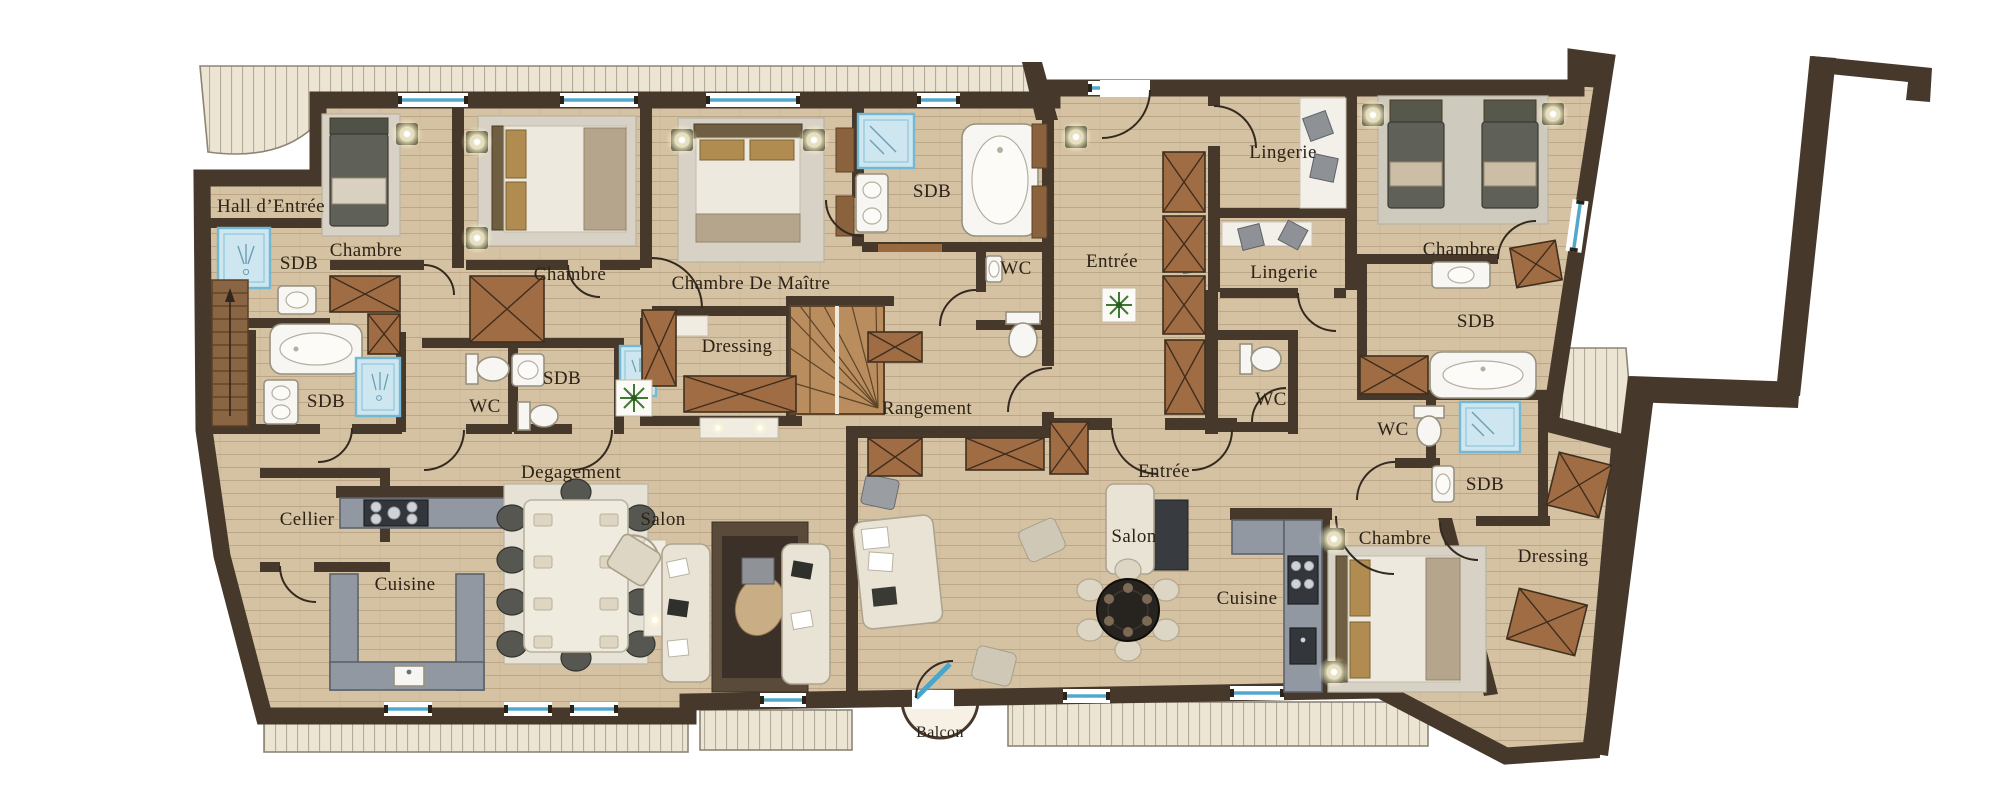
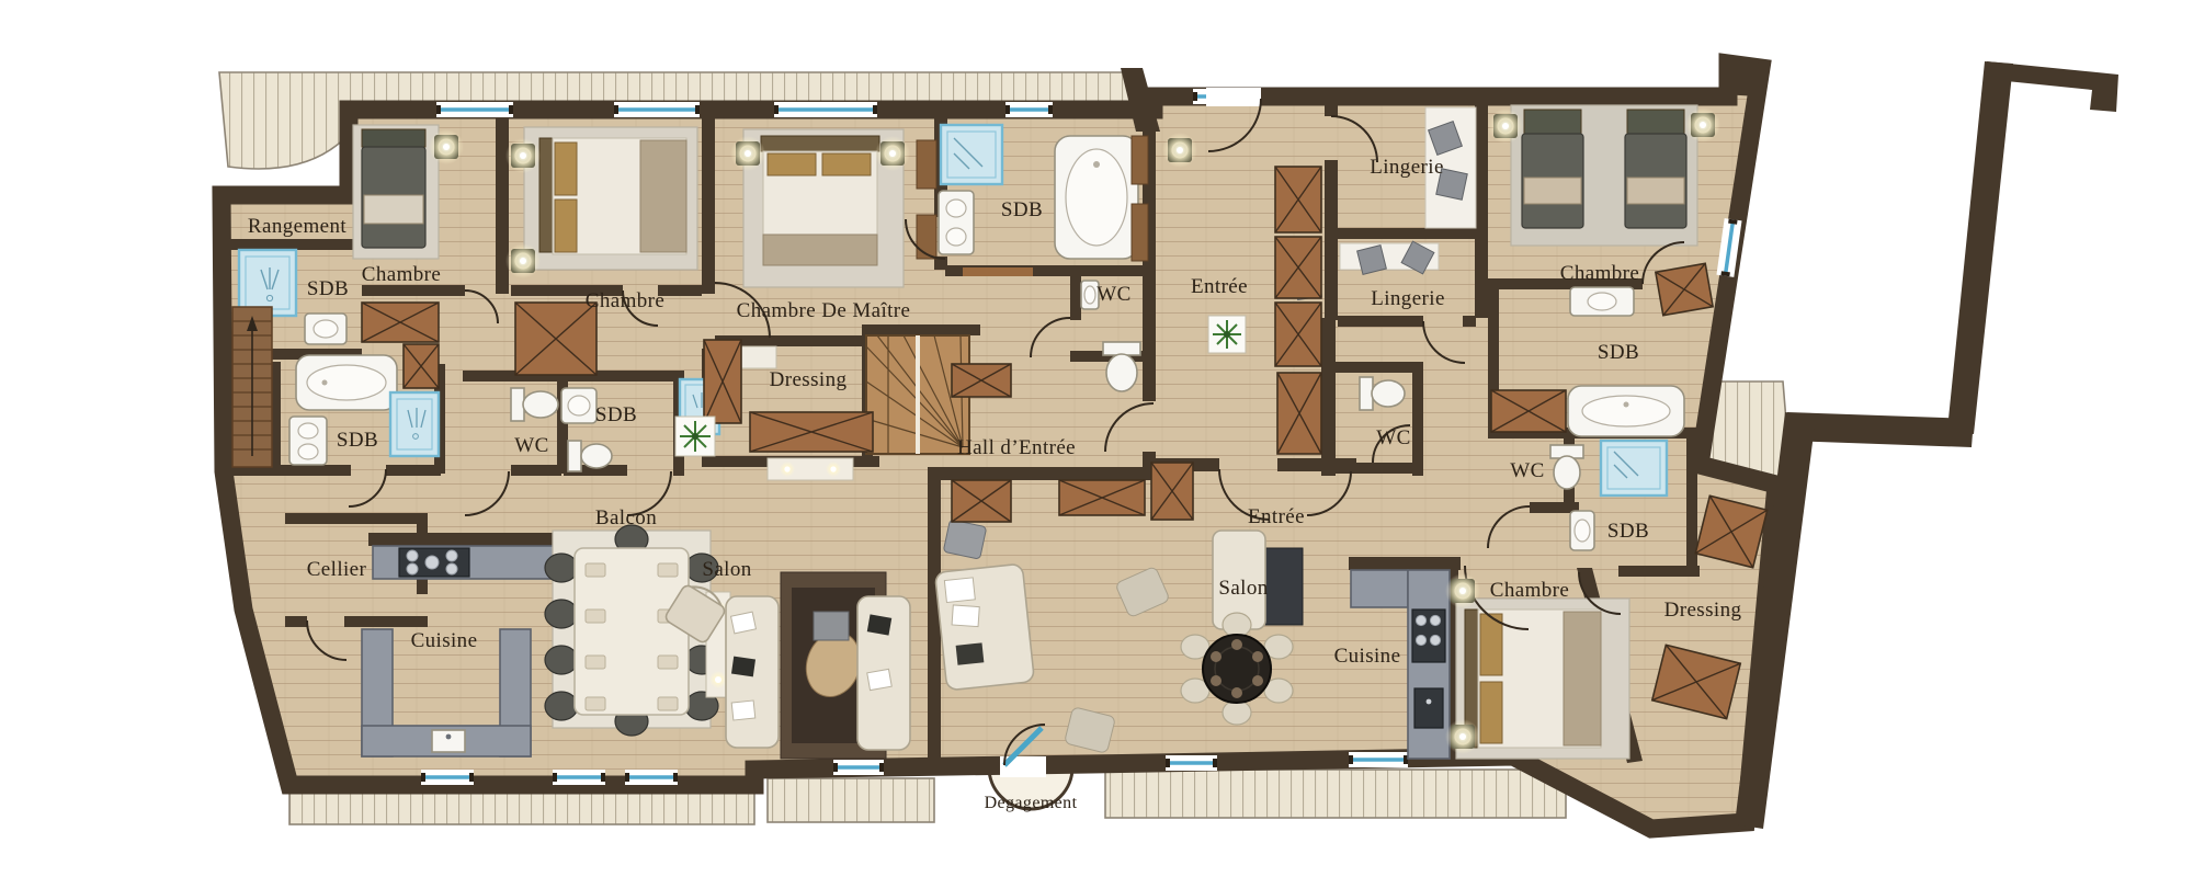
- Hall d’Entrée
+ Rangement
  SDB
  Chambre
  Chambre
  Chambre De Maître
  SDB
  WC
  Dressing
- Rangement
+ Hall d’Entrée
  Entrée
  Lingerie
  Lingerie
  Chambre
  SDB
  SDB
  WC
  SDB
- Degagement
+ Balcon
  Cellier
  Cuisine
  Salon
  Entrée
  Salon
  Cuisine
  WC
  WC
  SDB
  Chambre
  Dressing
- Balcon
+ Degagement
